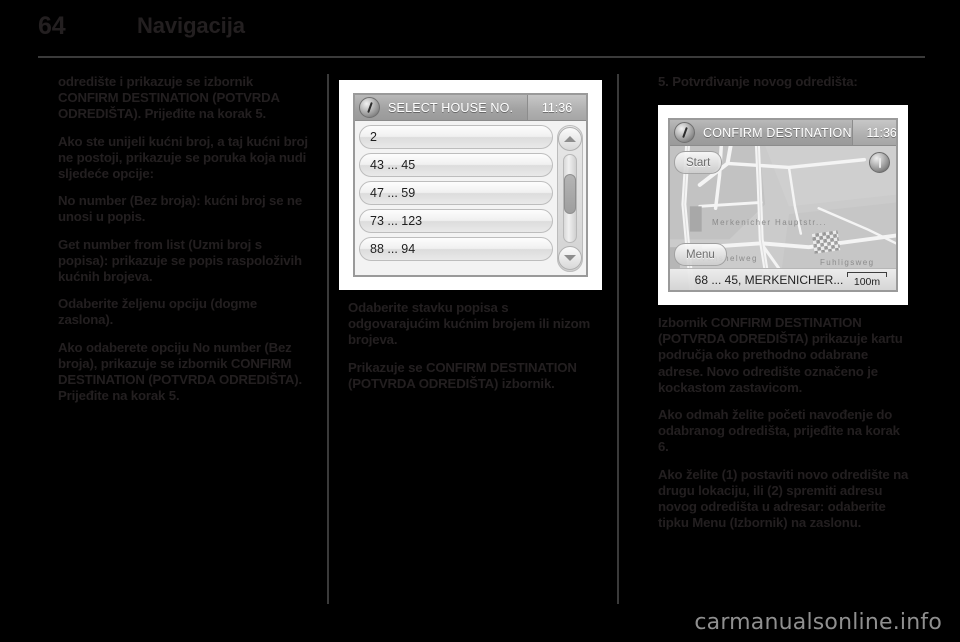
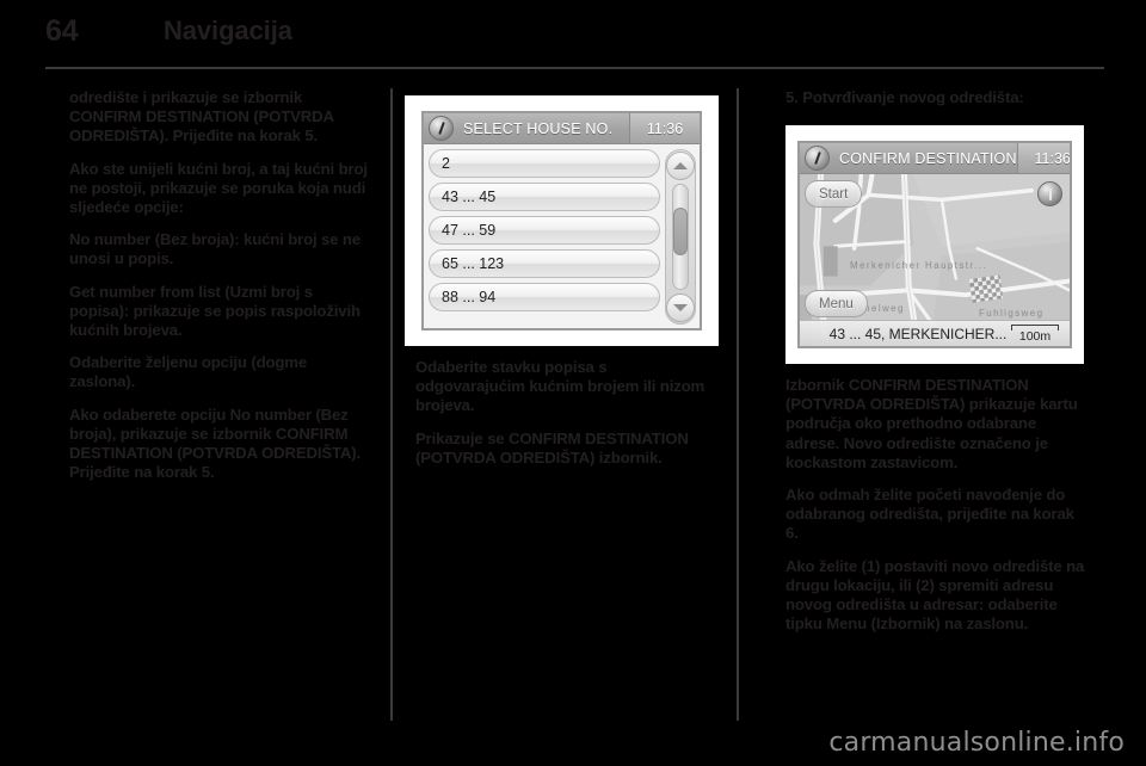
  64
  Navigacija
  odredište i prikazuje se izbornik CONFIRM DESTINATION (POTVRDA ODREDIŠTA). Prijeđite na korak 5.
  Ako ste unijeli kućni broj, a taj kućni broj ne postoji, prikazuje se poruka koja nudi sljedeće opcije:
  No number (Bez broja): kućni broj se ne unosi u popis.
  Get number from list (Uzmi broj s popisa): prikazuje se popis raspoloživih kućnih brojeva.
  Odaberite željenu opciju (dogme zaslona).
  Ako odaberete opciju No number (Bez broja), prikazuje se izbornik CONFIRM DESTINATION (POTVRDA ODREDIŠTA). Prijeđite na korak 5.
  SELECT HOUSE NO.
  11:36
  2
  43 ... 45
  47 ... 59
- 73 ... 123
+ 65 ... 123
  88 ... 94
  Odaberite stavku popisa s odgovarajućim kućnim brojem ili nizom brojeva.
  Prikazuje se CONFIRM DESTINATION (POTVRDA ODREDIŠTA) izbornik.
  5. Potvrđivanje novog odredišta:
  CONFIRM DESTINATION
  11:36
  Merkenicher Hauptstr...
  Fuhligsweg
  Start
  Menu
- 68 ... 45, MERKENICHER...
+ 43 ... 45, MERKENICHER...
  100m
  Izbornik CONFIRM DESTINATION (POTVRDA ODREDIŠTA) prikazuje kartu područja oko prethodno odabrane adrese. Novo odredište označeno je kockastom zastavicom.
  Ako odmah želite početi navođenje do odabranog odredišta, prijeđite na korak 6.
  Ako želite (1) postaviti novo odredište na drugu lokaciju, ili (2) spremiti adresu novog odredišta u adresar: odaberite tipku Menu (Izbornik) na zaslonu.
  carmanualsonline.info
